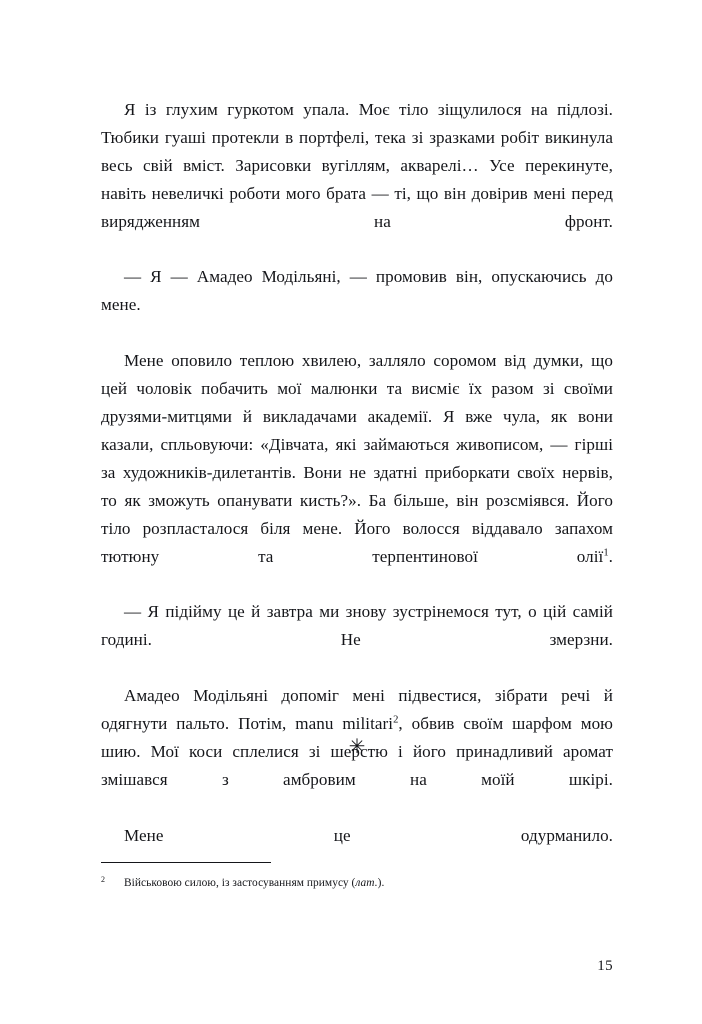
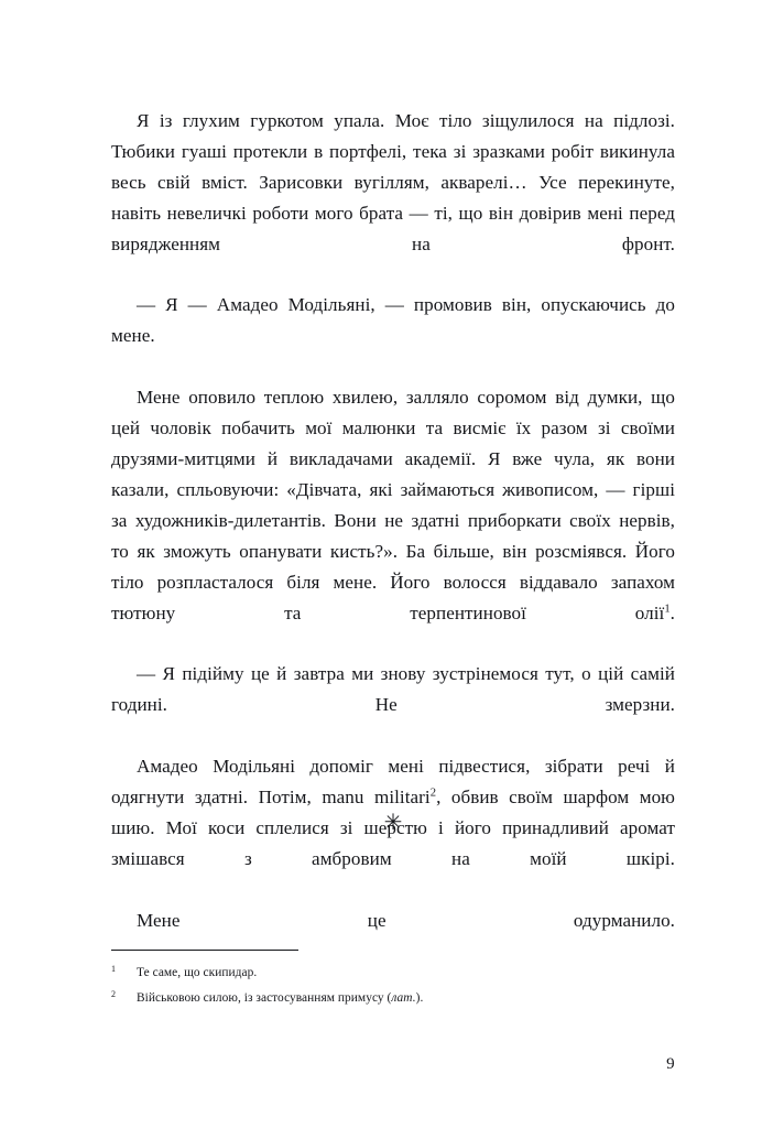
  Я із глухим гуркотом упала. Моє тіло зіщулилося на підлозі. Тюбики гуаші протекли в портфелі, тека зі зразками робіт викинула весь свій вміст. Зарисовки вугіллям, акварелі… Усе перекинуте, навіть невеличкі роботи мого брата — ті, що він довірив мені перед вирядженням на фронт.
  — Я — Амадео Модільяні, — промовив він, опускаючись до мене.
  Мене оповило теплою хвилею, залляло соромом від думки, що цей чоловік побачить мої малюнки та висміє їх разом зі своїми друзями-митцями й викладачами академії. Я вже чула, як вони казали, спльовуючи: «Дівчата, які займаються живописом, — гірші за художників-дилетантів. Вони не здатні приборкати своїх нервів, то як зможуть опанувати кисть?». Ба більше, він розсміявся. Його тіло розпласталося біля мене. Його волосся віддавало запахом тютюну та терпентинової олії1.
  — Я підійму це й завтра ми знову зустрінемося тут, о цій самій годині. Не змерзни.
- Амадео Модільяні допоміг мені підвестися, зібрати речі й одягнути пальто. Потім, manu militari2, обвив своїм шарфом мою шию. Мої коси сплелися зі шерстю і його принадливий аромат змішався з амбровим на моїй шкірі.
+ Амадео Модільяні допоміг мені підвестися, зібрати речі й одягнути здатні. Потім, manu militari2, обвив своїм шарфом мою шию. Мої коси сплелися зі шерстю і його принадливий аромат змішався з амбровим на моїй шкірі.
  Мене це одурманило.
  ✳
+ 1
+ Те саме, що скипидар.
  2
  Військовою силою, із застосуванням примусу (лат.).
- 15
+ 9
